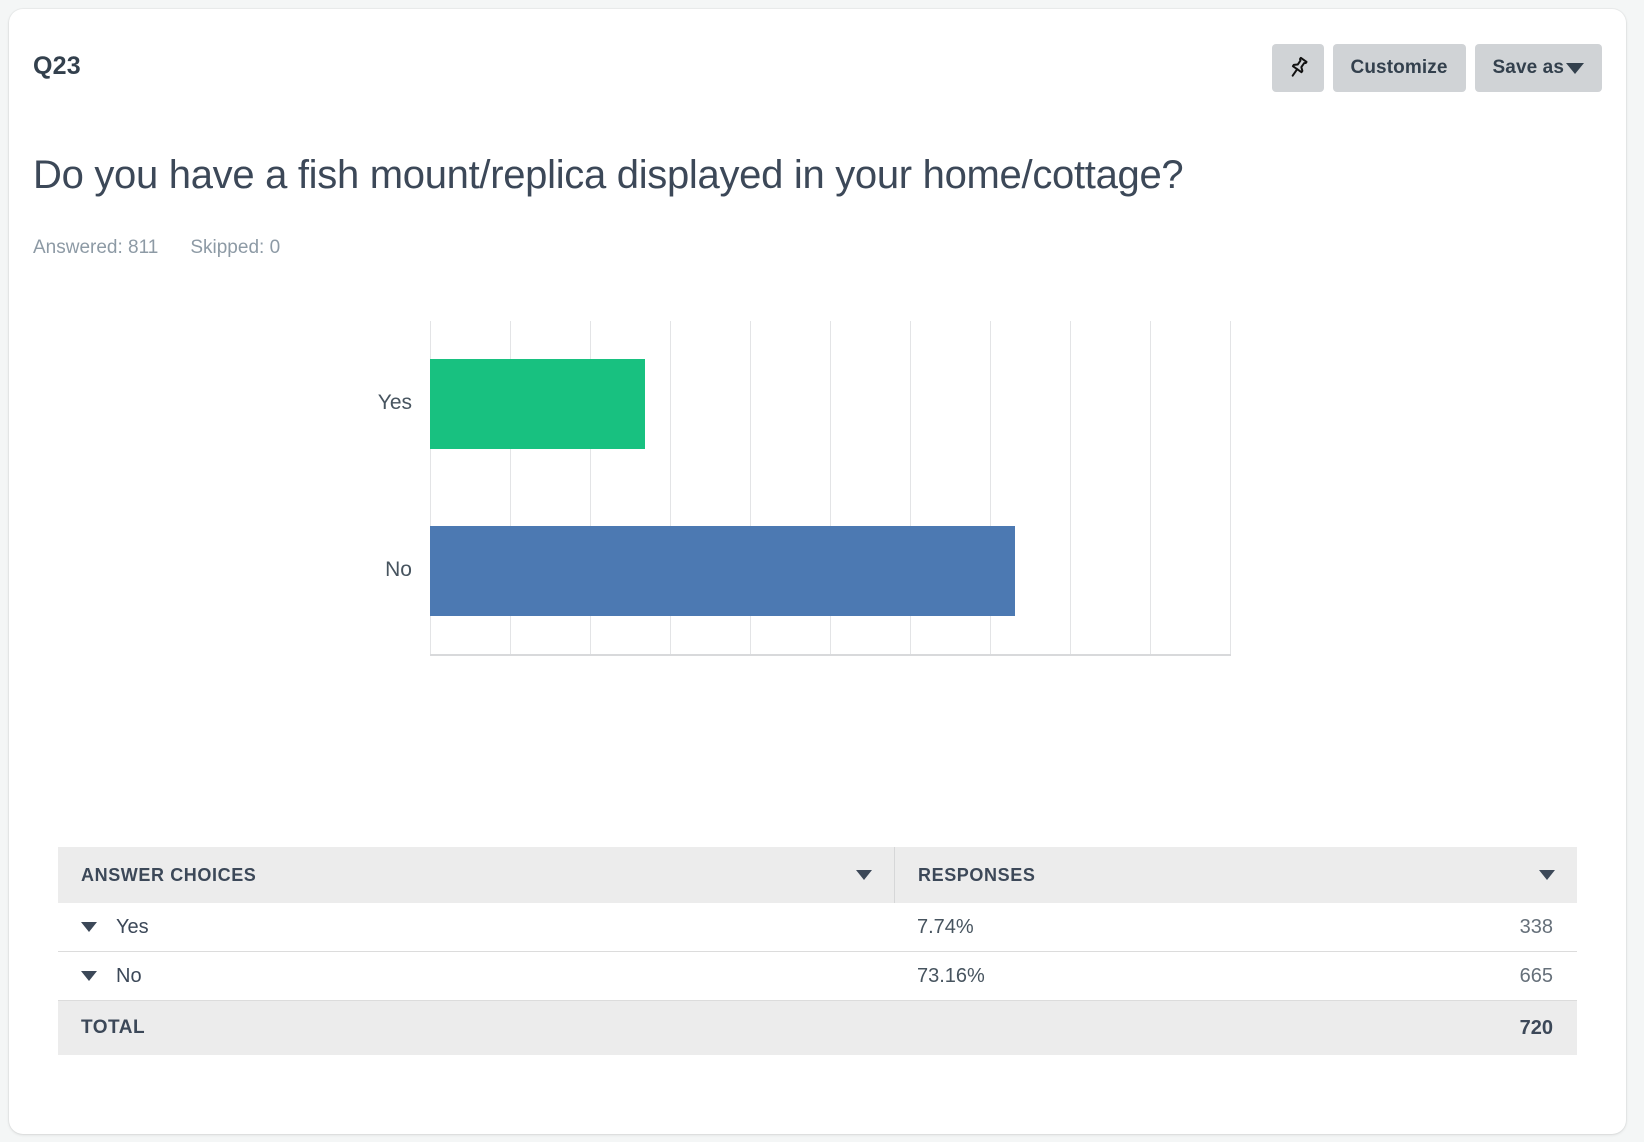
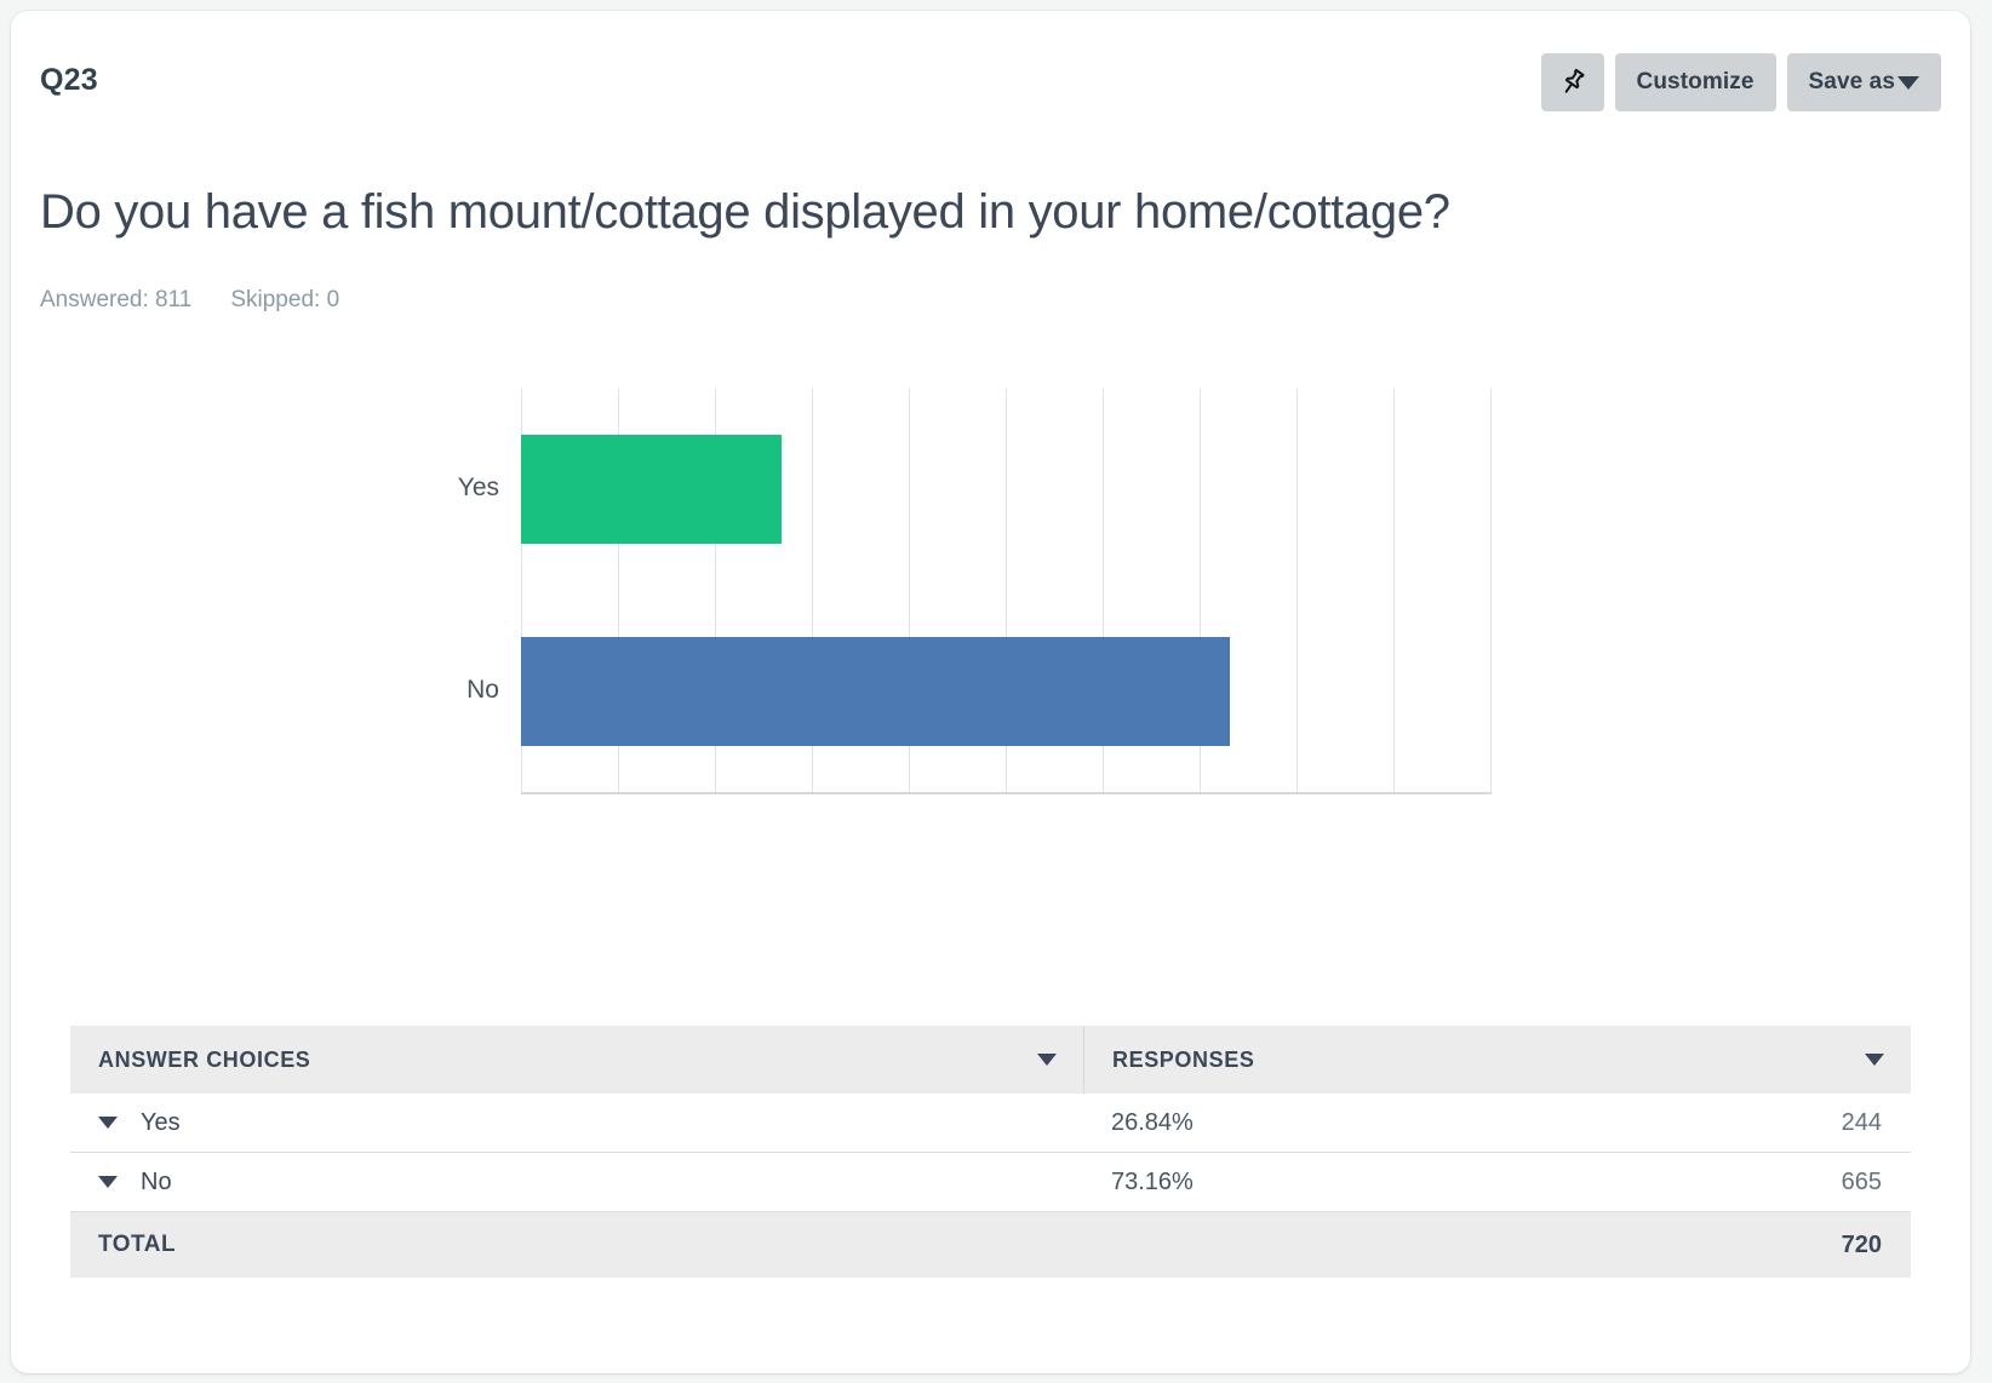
  Q23
  Customize
  Save as
- Do you have a fish mount/replica displayed in your home/cottage?
+ Do you have a fish mount/cottage displayed in your home/cottage?
  Answered: 811
  Skipped: 0
  Yes
  No
  ANSWER CHOICES
  RESPONSES
  Yes
- 7.74%
+ 26.84%
- 338
+ 244
  No
  73.16%
  665
  TOTAL
  720
